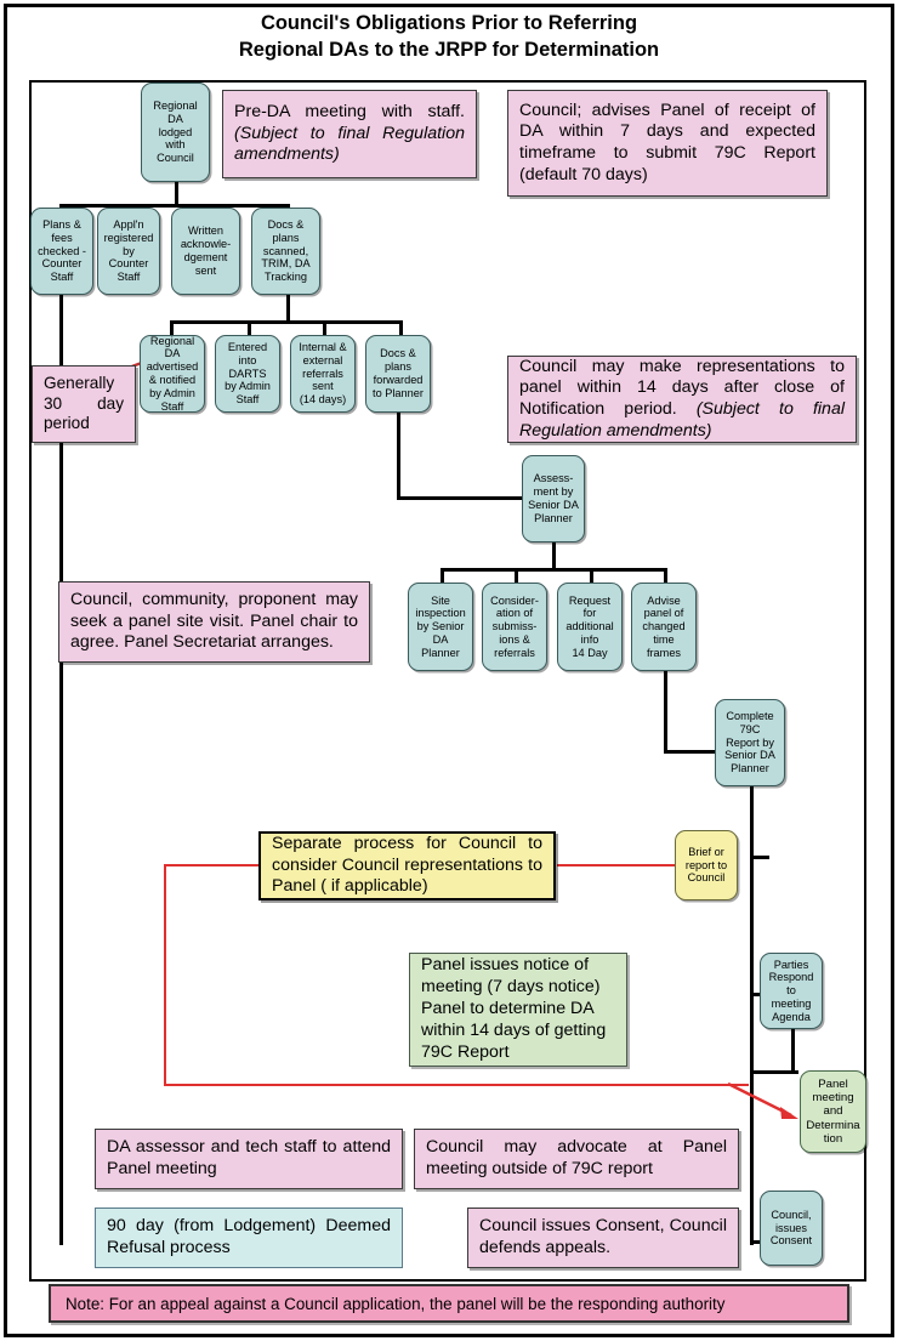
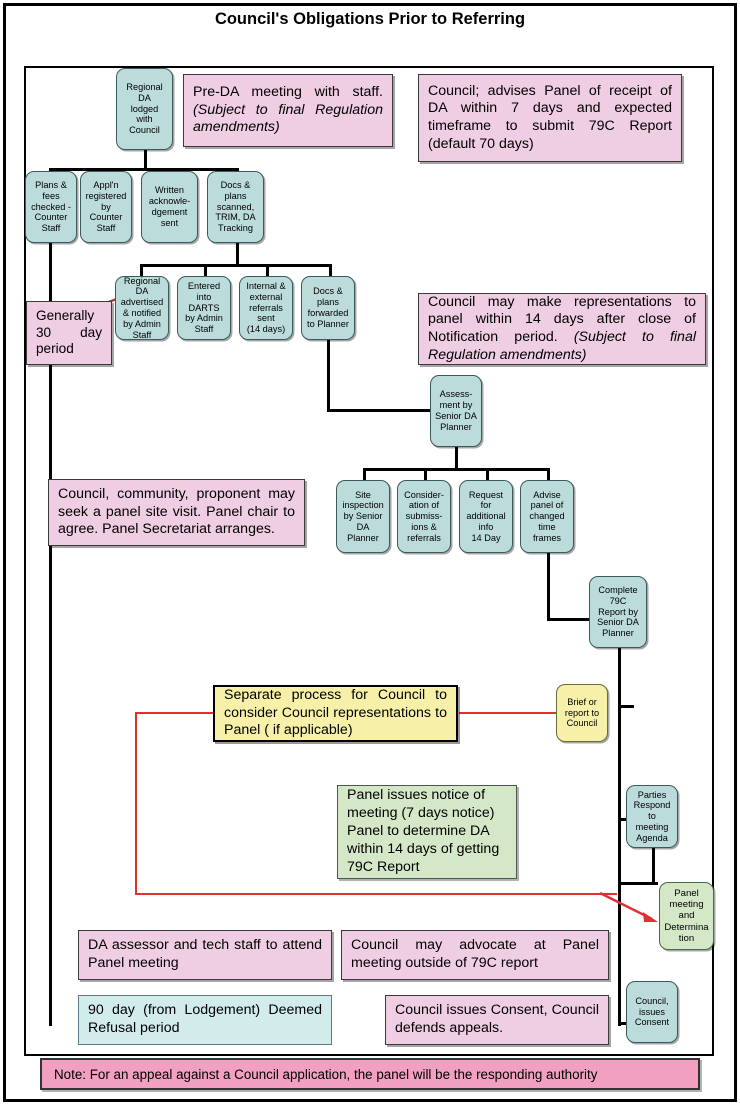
  Council's Obligations Prior to Referring
- Regional DAs to the JRPP for Determination
  Regional
  DA
  lodged
  with
  Council
  Pre-DA meeting with staff. (Subject to final Regulation amendments)
  Council; advises Panel of receipt of DA within 7 days and expected timeframe to submit 79C Report (default 70 days)
  Plans &
  fees
  checked -
  Counter
  Staff
  Appl'n
  registered
  by
  Counter
  Staff
  Written
  acknowle-
  dgement
  sent
  Docs &
  plans
  scanned,
  TRIM, DA
  Tracking
  Regional
  DA
  advertised
  & notified
  by Admin
  Staff
  Entered
  into
  DARTS
  by Admin
  Staff
  Internal &
  external
  referrals
  sent
  (14 days)
  Docs &
  plans
  forwarded
  to Planner
  Generally 30 day period
  Council may make representations to panel within 14 days after close of Notification period. (Subject to final Regulation amendments)
  Assess-
  ment by
  Senior DA
  Planner
  Site
  inspection
  by Senior
  DA
  Planner
  Consider-
  ation of
  submiss-
  ions &
  referrals
  Request
  for
  additional
  info
  14 Day
  Advise
  panel of
  changed
  time
  frames
  Council, community, proponent may seek a panel site visit. Panel chair to agree. Panel Secretariat arranges.
  Complete
  79C
  Report by
  Senior DA
  Planner
  Separate process for Council to consider Council representations to Panel ( if applicable)
  Brief or
  report to
  Council
  Panel issues notice of meeting (7 days notice) Panel to determine DA within 14 days of getting 79C Report
  Parties
  Respond
  to
  meeting
  Agenda
  Panel
  meeting
  and
  Determina
  tion
  Council,
  issues
  Consent
  DA assessor and tech staff to attend Panel meeting
  Council may advocate at Panel meeting outside of 79C report
- 90 day (from Lodgement) Deemed Refusal process
+ 90 day (from Lodgement) Deemed Refusal period
  Council issues Consent, Council defends appeals.
  Note: For an appeal against a Council application, the panel will be the responding authority
